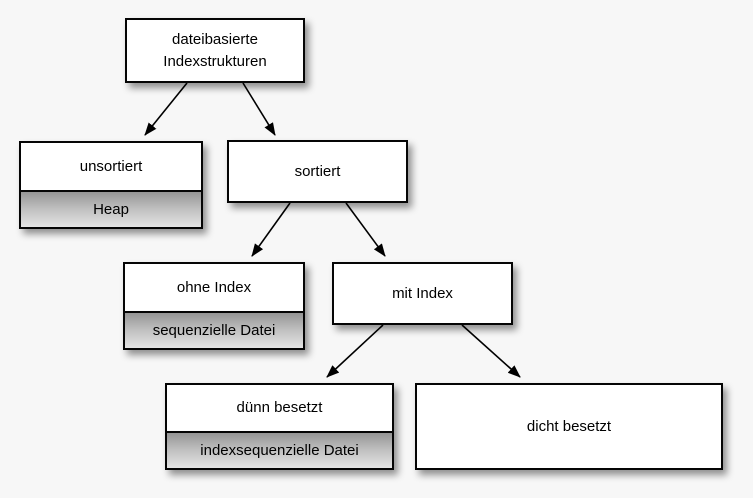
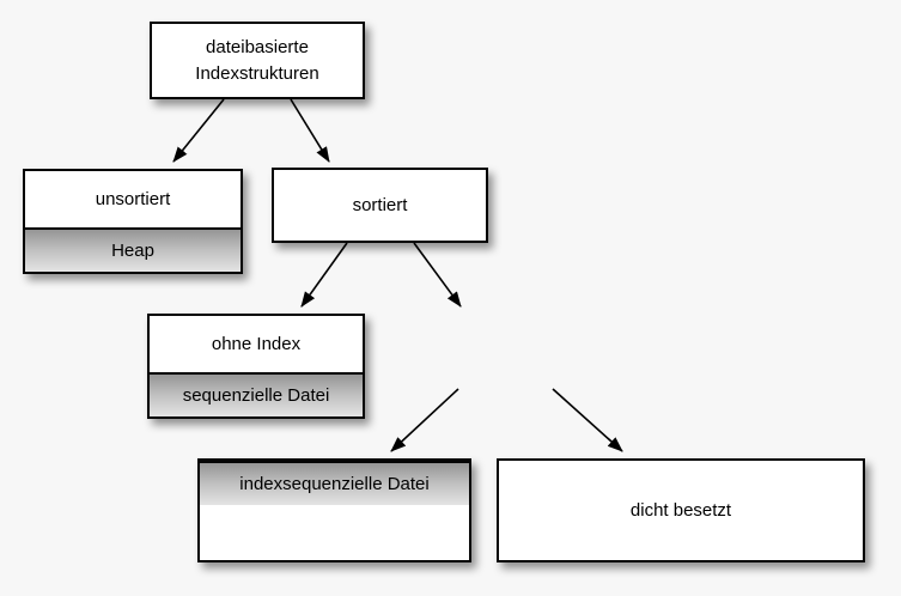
  dateibasierte Indexstrukturen
  unsortiert
  Heap
  sortiert
  ohne Index
  sequenzielle Datei
- mit Index
- dünn besetzt
  indexsequenzielle Datei
  dicht besetzt
